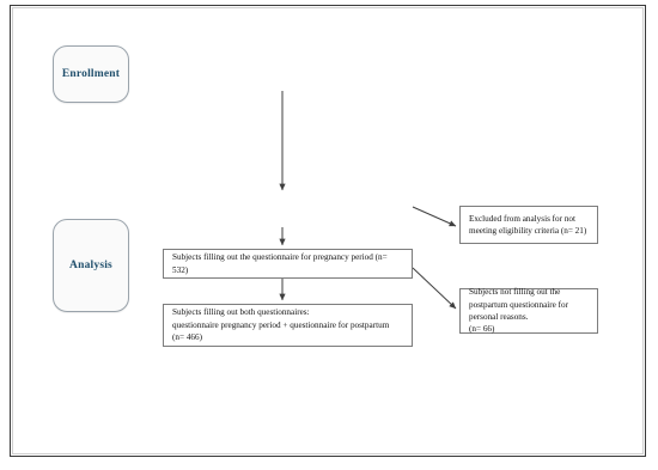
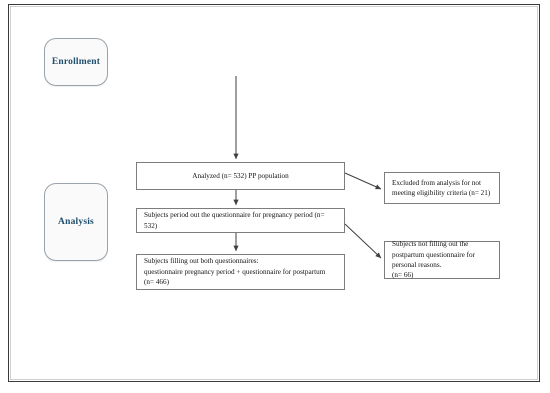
  Enrollment
  Analysis
+ Analyzed (n= 532) PP population
- Subjects filling out the questionnaire for pregnancy period (n= 532)
+ Subjects period out the questionnaire for pregnancy period (n= 532)
  Subjects filling out both questionnaires:
  questionnaire pregnancy period + questionnaire for postpartum (n= 466)
  Excluded from analysis for not meeting eligibility criteria (n= 21)
  Subjects not filling out the postpartum questionnaire for personal reasons.
  (n= 66)
